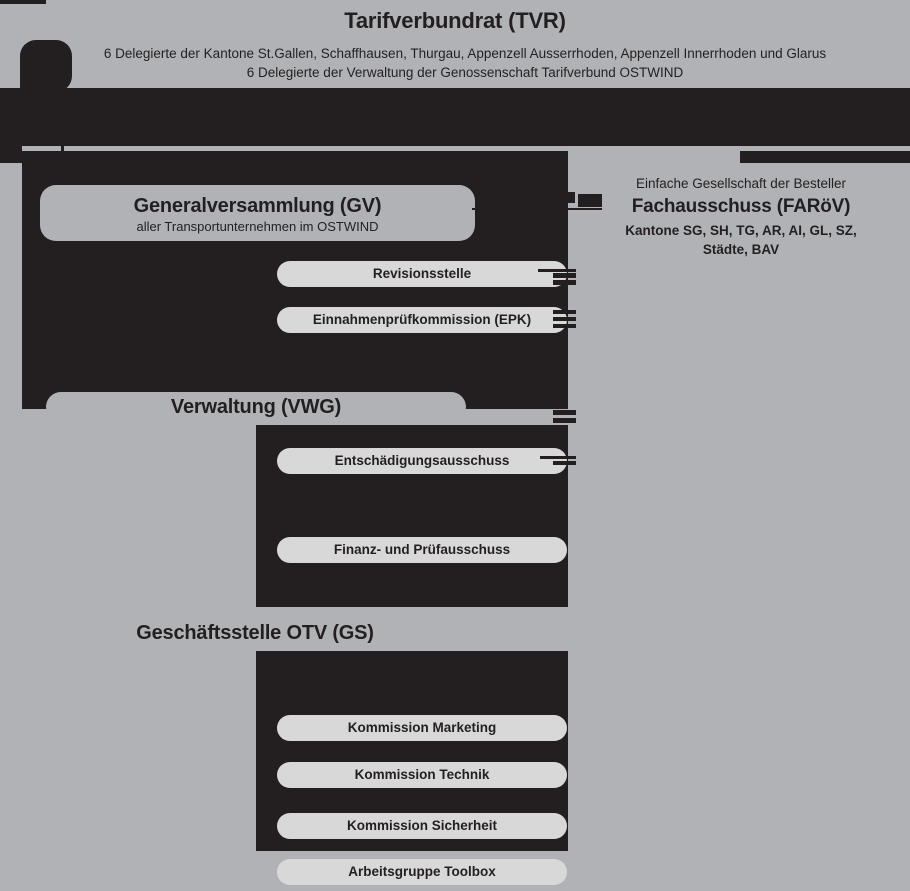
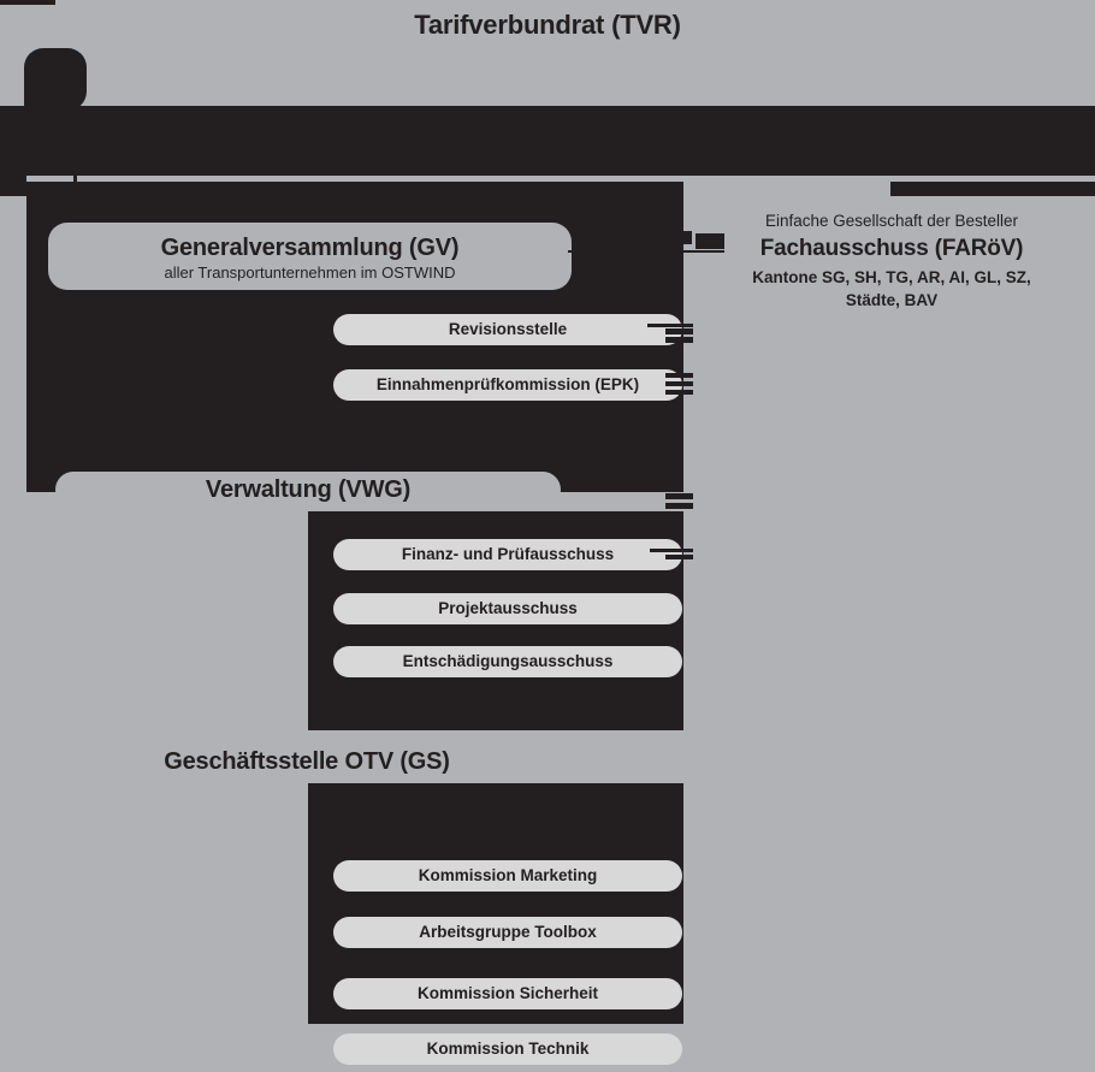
  Tarifverbundrat (TVR)
- 6 Delegierte der Kantone St.Gallen, Schaffhausen, Thurgau, Appenzell Ausserrhoden, Appenzell Innerrhoden und Glarus
- 6 Delegierte der Verwaltung der Genossenschaft Tarifverbund OSTWIND
  Generalversammlung (GV)
  aller Transportunternehmen im OSTWIND
  Revisionsstelle
  Einnahmenprüfkommission (EPK)
  Verwaltung (VWG)
- Entschädigungsausschuss
+ Finanz- und Prüfausschuss
+ Projektausschuss
- Finanz- und Prüfausschuss
+ Entschädigungsausschuss
  Geschäftsstelle OTV (GS)
  Kommission Marketing
- Kommission Technik
+ Arbeitsgruppe Toolbox
  Kommission Sicherheit
- Arbeitsgruppe Toolbox
+ Kommission Technik
  Einfache Gesellschaft der Besteller
  Fachausschuss (FARöV)
  Kantone SG, SH, TG, AR, AI, GL, SZ,
  Städte, BAV
